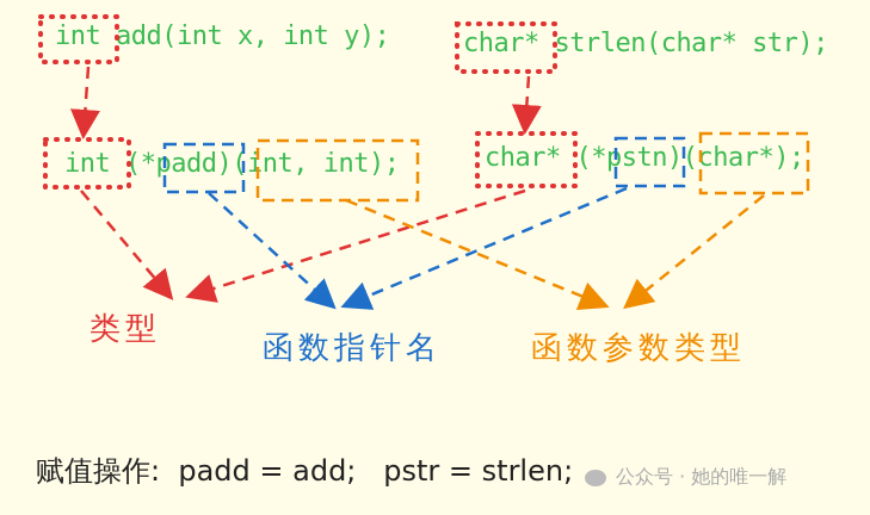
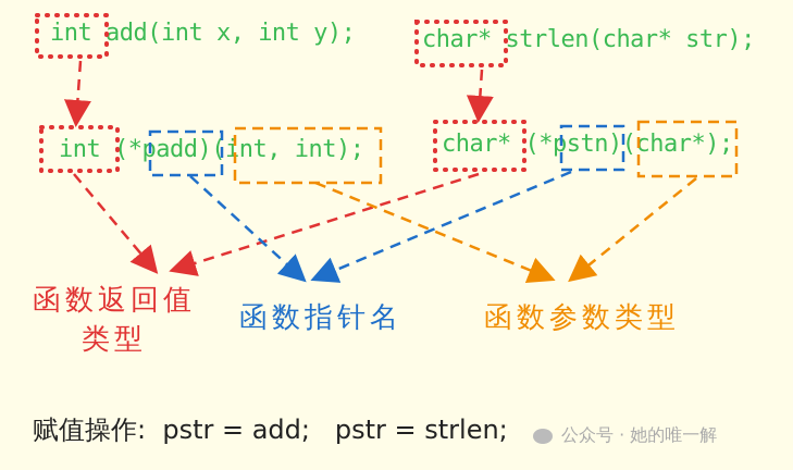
  int add(int x, int y);
  char* strlen(char* str);
  int (* add)(int, int);
  char* (*pstn)(char*);
+ 函数返回值
  类型
  函数指针名
  函数参数类型
- 赋值操作: padd = add; pstr = strlen;
+ 赋值操作: pstr = add; pstr = strlen;
  公众号 · 她的唯一解
